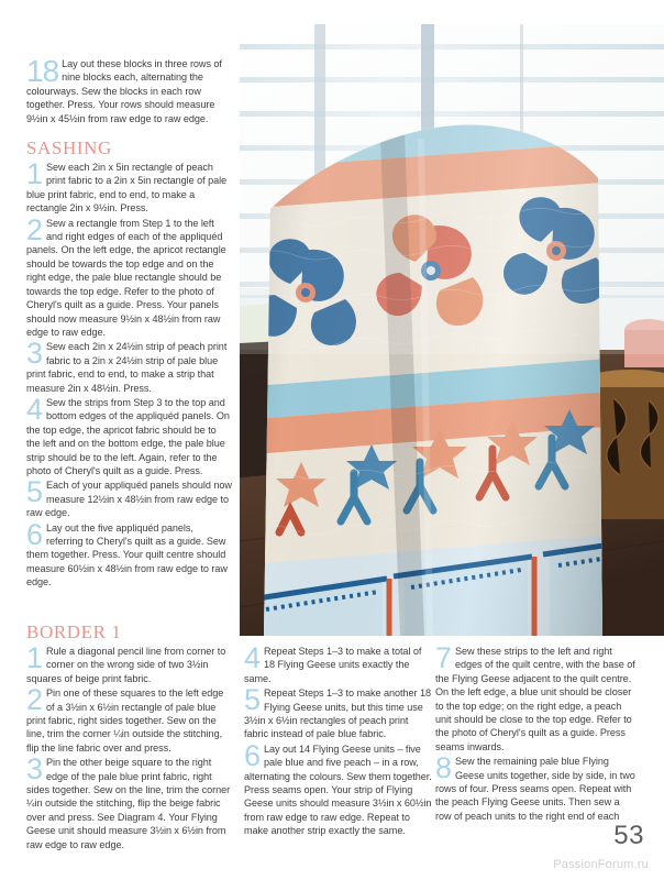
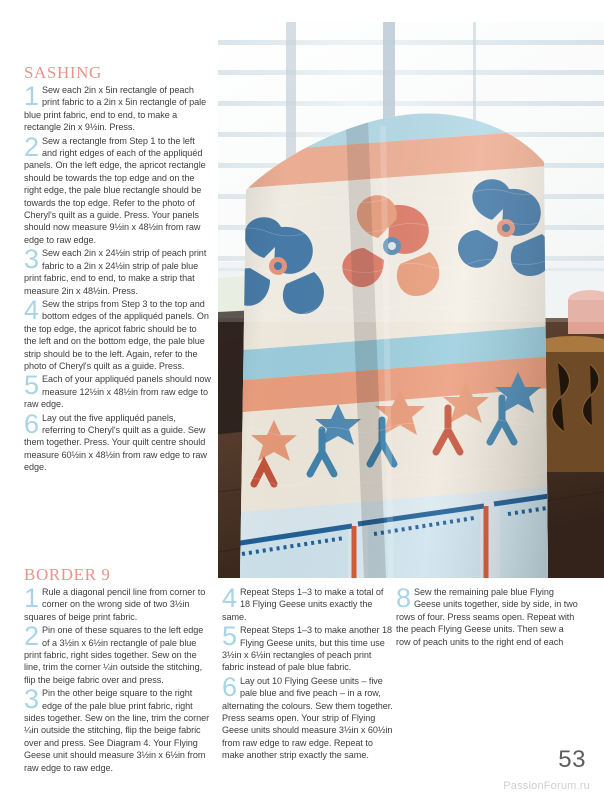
- 18
- Lay out these blocks in three rows of nine blocks each, alternating the colourways. Sew the blocks in each row together. Press. Your rows should measure 9½in x 45½in from raw edge to raw edge.
  SASHING
  1
  Sew each 2in x 5in rectangle of peach print fabric to a 2in x 5in rectangle of pale blue print fabric, end to end, to make a rectangle 2in x 9½in. Press.
  2
  Sew a rectangle from Step 1 to the left and right edges of each of the appliquéd panels. On the left edge, the apricot rectangle should be towards the top edge and on the right edge, the pale blue rectangle should be towards the top edge. Refer to the photo of Cheryl's quilt as a guide. Press. Your panels should now measure 9½in x 48½in from raw edge to raw edge.
  3
  Sew each 2in x 24½in strip of peach print fabric to a 2in x 24½in strip of pale blue print fabric, end to end, to make a strip that measure 2in x 48½in. Press.
  4
  Sew the strips from Step 3 to the top and bottom edges of the appliquéd panels. On the top edge, the apricot fabric should be to the left and on the bottom edge, the pale blue strip should be to the left. Again, refer to the photo of Cheryl's quilt as a guide. Press.
  5
  Each of your appliquéd panels should now measure 12½in x 48½in from raw edge to raw edge.
  6
  Lay out the five appliquéd panels, referring to Cheryl's quilt as a guide. Sew them together. Press. Your quilt centre should measure 60½in x 48½in from raw edge to raw edge.
- BORDER 1
+ BORDER 9
  1
  Rule a diagonal pencil line from corner to corner on the wrong side of two 3½in squares of beige print fabric.
  2
- Pin one of these squares to the left edge of a 3½in x 6½in rectangle of pale blue print fabric, right sides together. Sew on the line, trim the corner ¼in outside the stitching, flip the line fabric over and press.
+ Pin one of these squares to the left edge of a 3½in x 6½in rectangle of pale blue print fabric, right sides together. Sew on the line, trim the corner ¼in outside the stitching, flip the beige fabric over and press.
  3
  Pin the other beige square to the right edge of the pale blue print fabric, right sides together. Sew on the line, trim the corner ¼in outside the stitching, flip the beige fabric over and press. See Diagram 4. Your Flying Geese unit should measure 3½in x 6½in from raw edge to raw edge.
  4
  Repeat Steps 1–3 to make a total of 18 Flying Geese units exactly the same.
  5
  Repeat Steps 1–3 to make another 18 Flying Geese units, but this time use 3½in x 6½in rectangles of peach print fabric instead of pale blue fabric.
  6
- Lay out 14 Flying Geese units – five pale blue and five peach – in a row, alternating the colours. Sew them together. Press seams open. Your strip of Flying Geese units should measure 3½in x 60½in from raw edge to raw edge. Repeat to make another strip exactly the same.
+ Lay out 10 Flying Geese units – five pale blue and five peach – in a row, alternating the colours. Sew them together. Press seams open. Your strip of Flying Geese units should measure 3½in x 60½in from raw edge to raw edge. Repeat to make another strip exactly the same.
- 7
- Sew these strips to the left and right edges of the quilt centre, with the base of the Flying Geese adjacent to the quilt centre. On the left edge, a blue unit should be closer to the top edge; on the right edge, a peach unit should be close to the top edge. Refer to the photo of Cheryl's quilt as a guide. Press seams inwards.
  8
  Sew the remaining pale blue Flying Geese units together, side by side, in two rows of four. Press seams open. Repeat with the peach Flying Geese units. Then sew a row of peach units to the right end of each
  53
  PassionForum.ru
